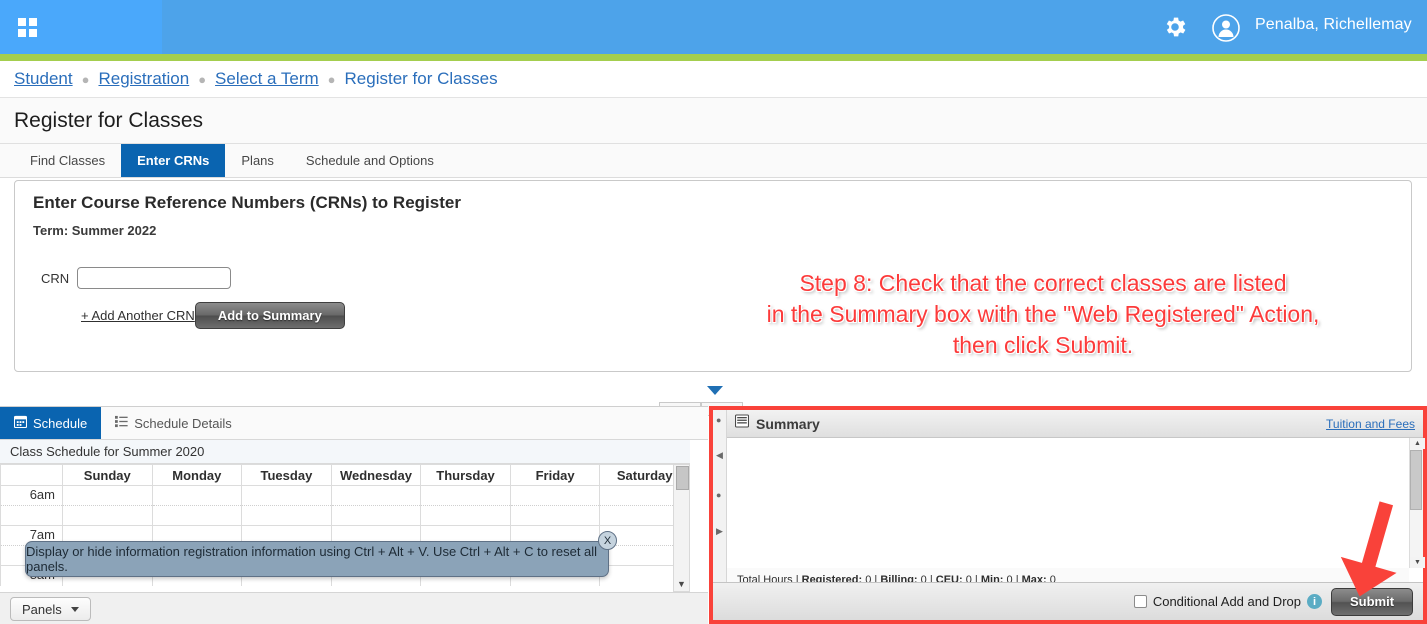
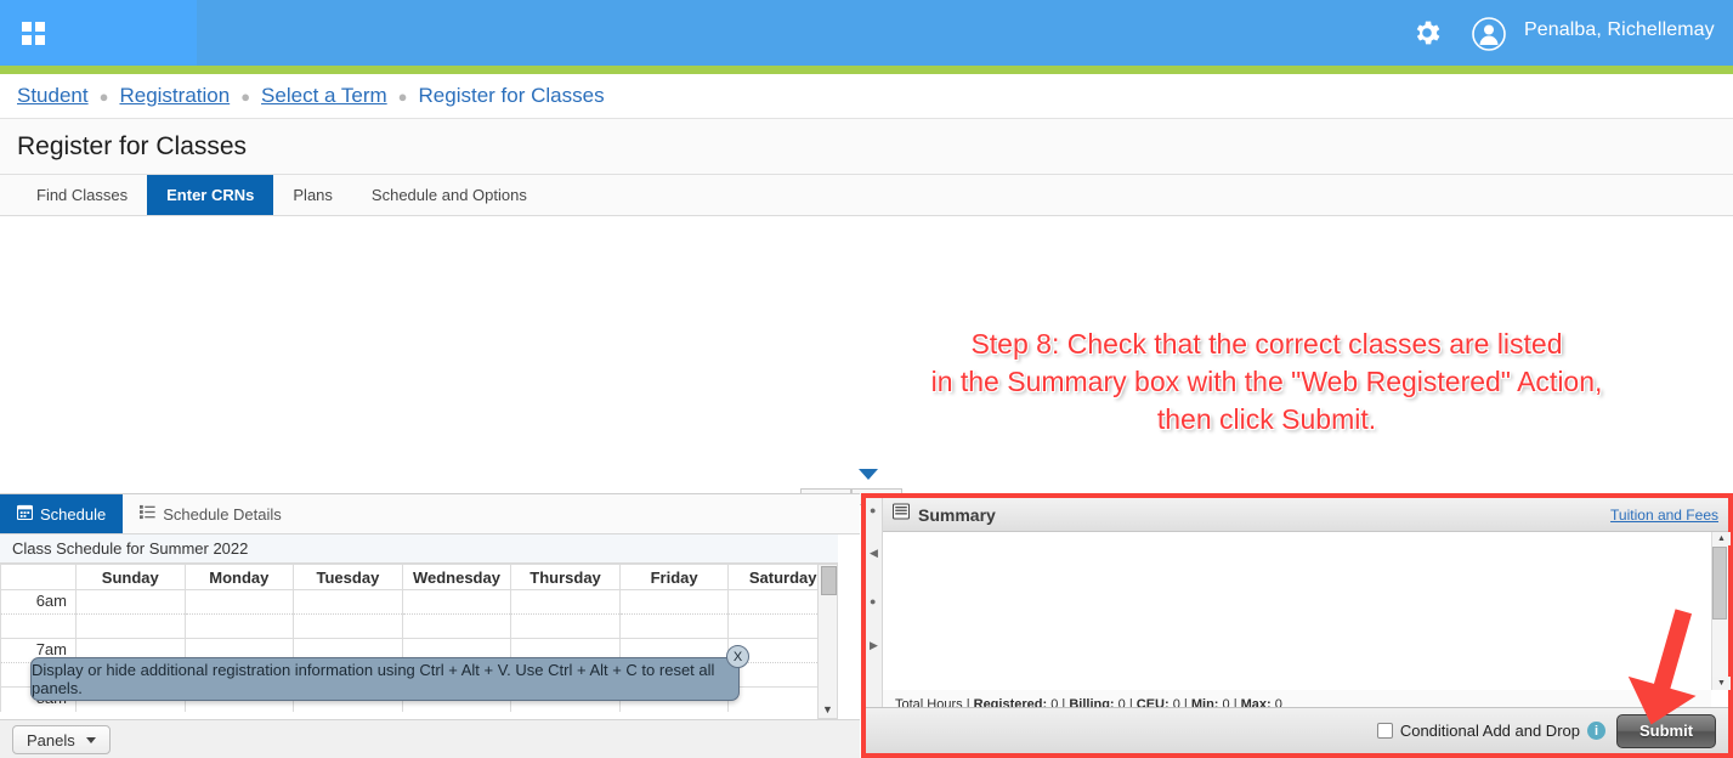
  Penalba, Richellemay
  Student
  ●
  Registration
  ●
  Select a Term
  ●
  Register for Classes
  Register for Classes
  Find Classes
  Enter CRNs
  Plans
  Schedule and Options
- Enter Course Reference Numbers (CRNs) to Register
- Term: Summer 2022
- CRN
- + Add Another CRN
- Add to Summary
  Step 8: Check that the correct classes are listed
  in the Summary box with the "Web Registered" Action,
  then click Submit.
  Schedule
  Schedule Details
- Class Schedule for Summer 2020
+ Class Schedule for Summer 2022
  	Sunday	Monday	Tuesday	Wednesday	Thursday	Friday	Saturday
  6am
  7am
  ▼
  Panels
- Display or hide information registration information using Ctrl + Alt + V. Use Ctrl + Alt + C to reset all panels.
+ Display or hide additional registration information using Ctrl + Alt + V. Use Ctrl + Alt + C to reset all panels.
  X
  ●
  ◀
  ●
  ▶
  Summary
  Tuition and Fees
  Total Hours
  |
  Registered:
  0
  |
  Billing:
  0
  |
  CEU:
  0
  |
  Min:
  0
  |
  Max:
  0
  Conditional Add and Drop
  i
  Submit
